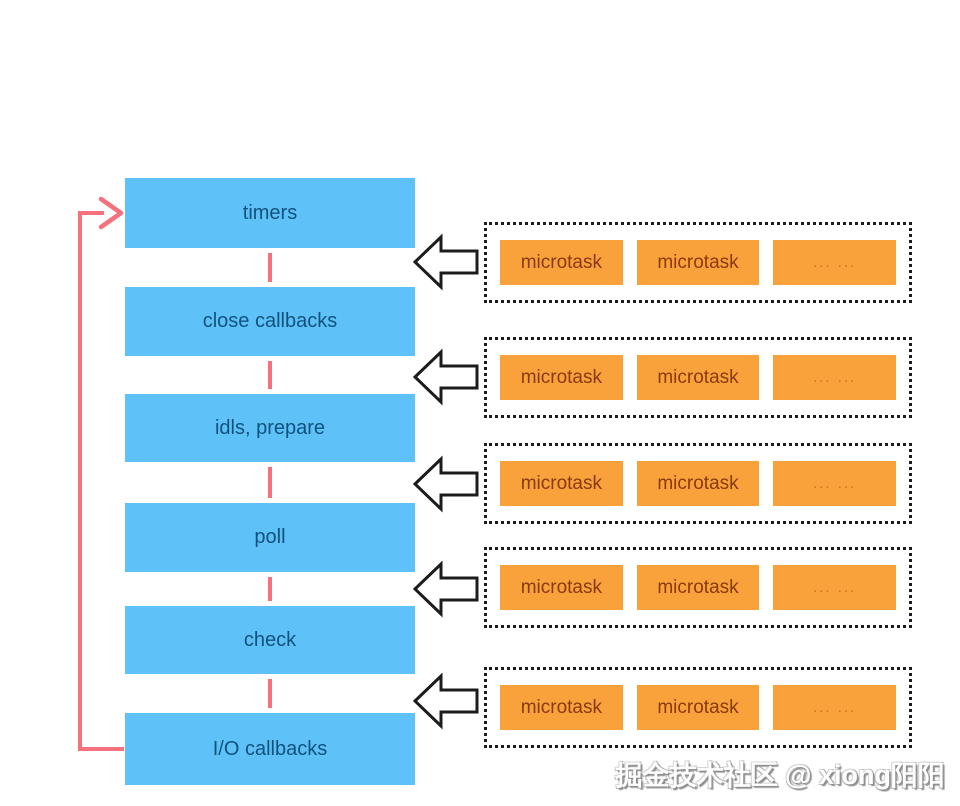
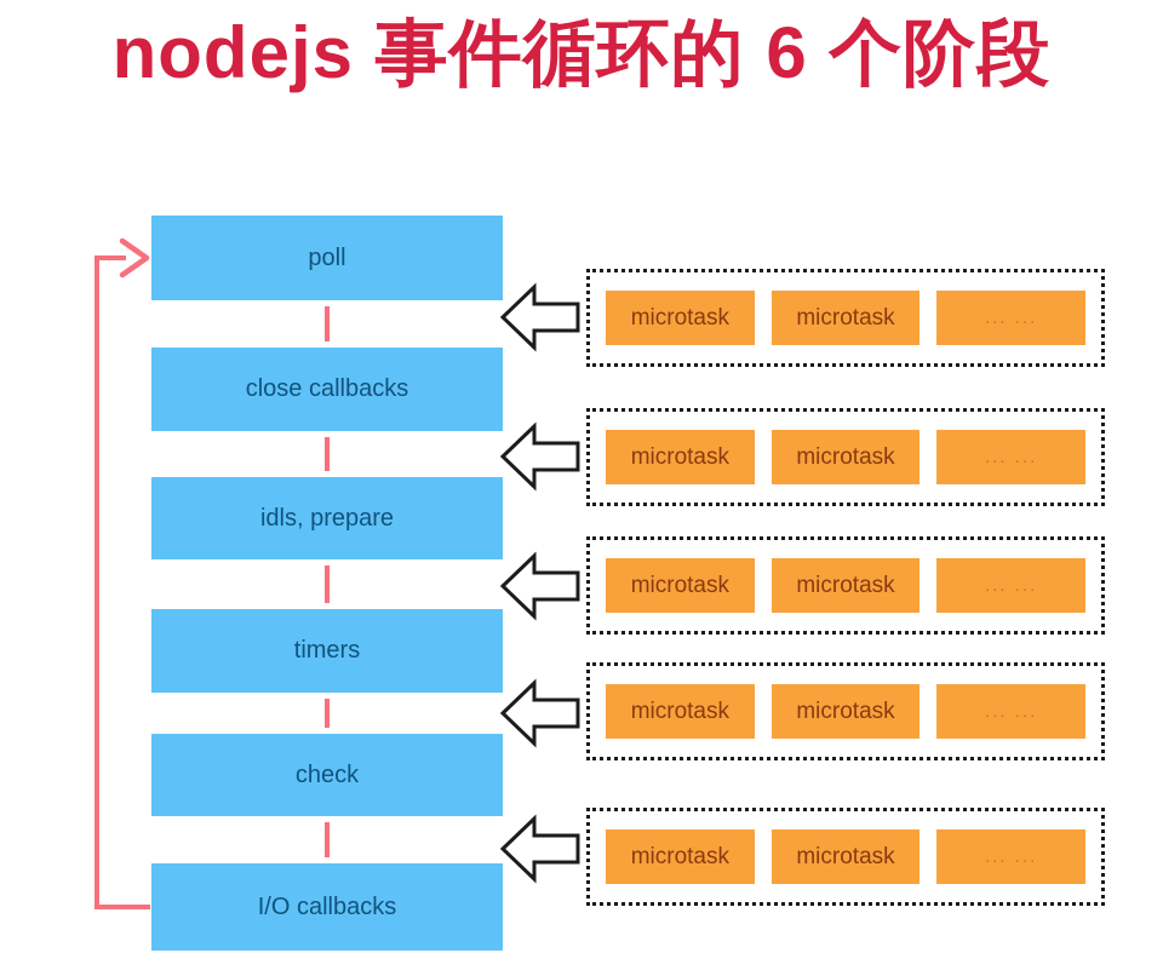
+ nodejs 事件循环的 6 个阶段
- timers
+ poll
  close callbacks
  idls, prepare
- poll
+ timers
  check
  I/O callbacks
  microtask
  microtask
  ... ...
  microtask
  microtask
  ... ...
  microtask
  microtask
  ... ...
  microtask
  microtask
  ... ...
  microtask
  microtask
  ... ...
- 掘金技术社区 @ xiong阳阳
